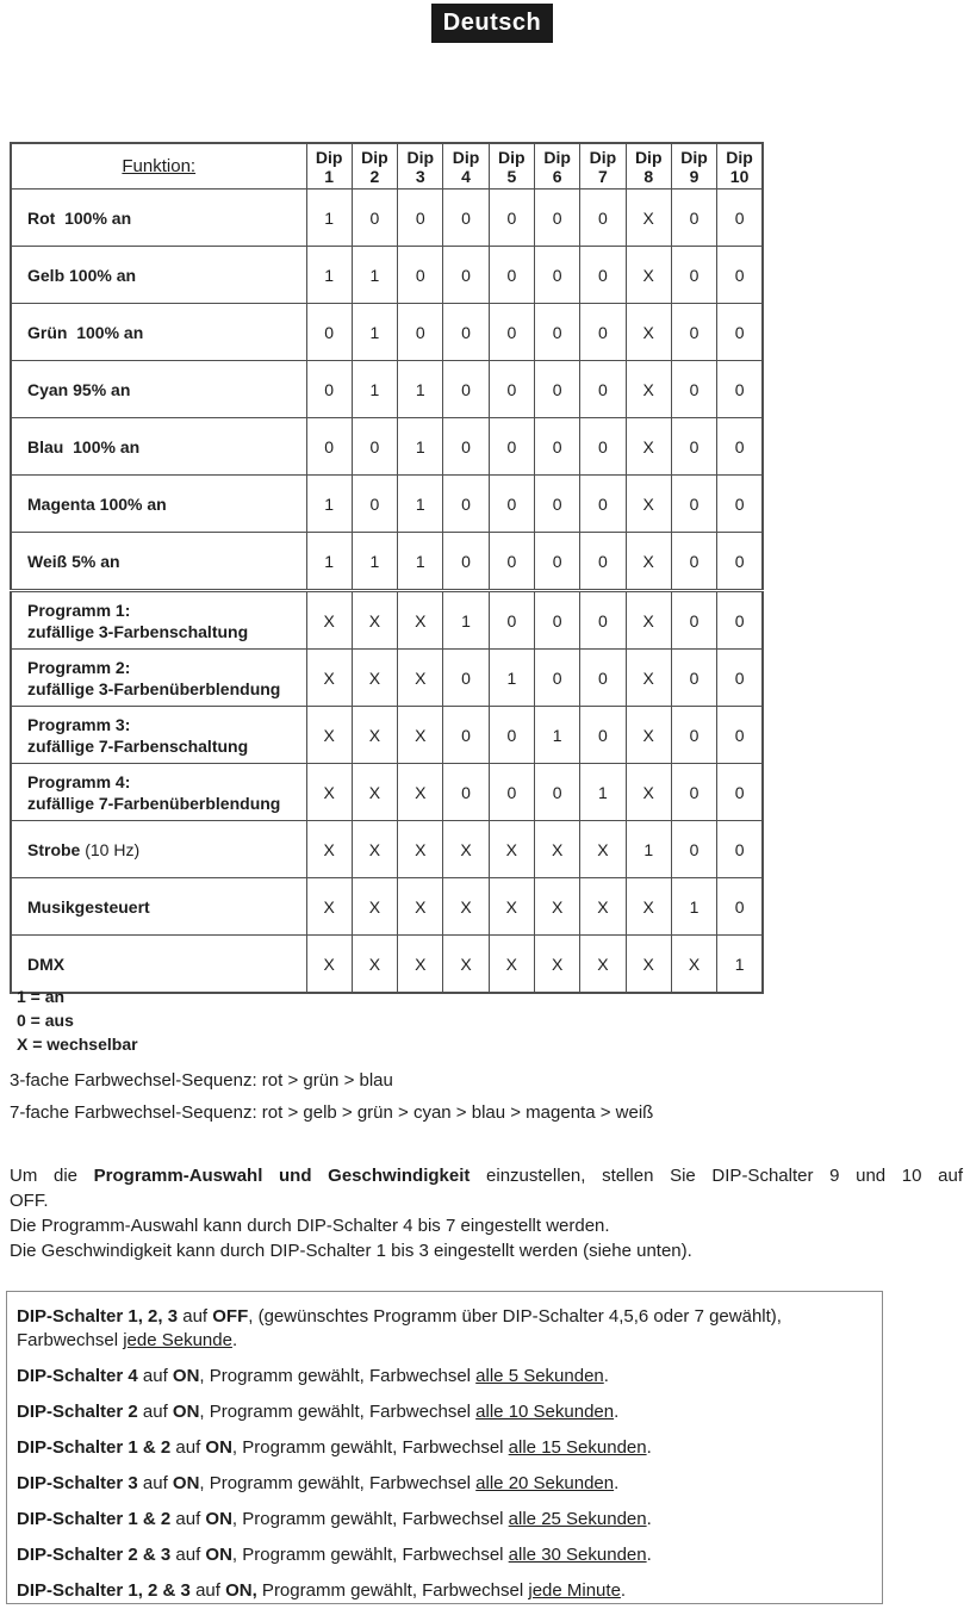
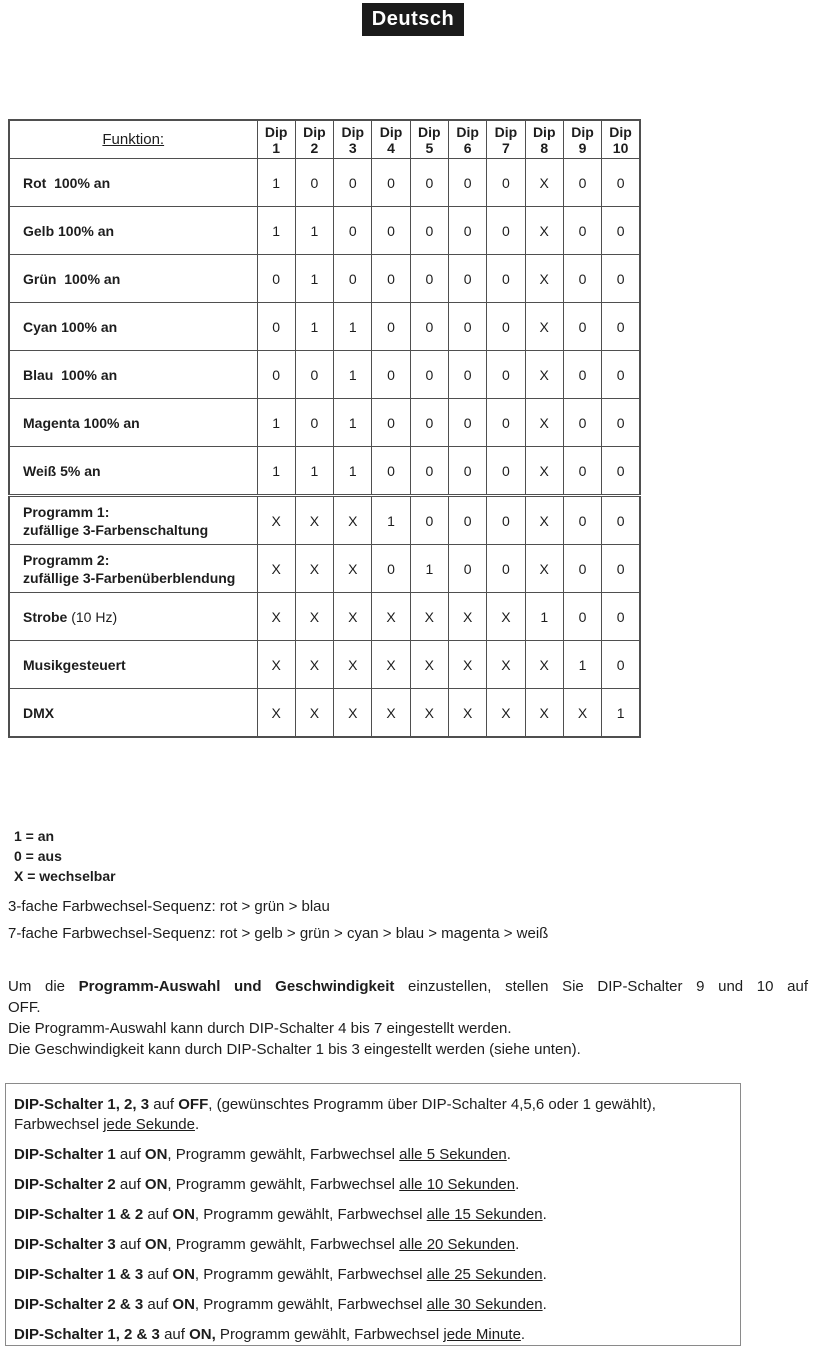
  Deutsch
  Funktion:	Dip1	Dip2	Dip3	Dip4	Dip5	Dip6	Dip7	Dip8	Dip9	Dip10
  Rot 100% an	1	0	0	0	0	0	0	X	0	0
  Gelb 100% an	1	1	0	0	0	0	0	X	0	0
  Grün 100% an	0	1	0	0	0	0	0	X	0	0
- Cyan 95% an	0	1	1	0	0	0	0	X	0	0
+ Cyan 100% an	0	1	1	0	0	0	0	X	0	0
  Blau 100% an	0	0	1	0	0	0	0	X	0	0
  Magenta 100% an	1	0	1	0	0	0	0	X	0	0
  Weiß 5% an	1	1	1	0	0	0	0	X	0	0
  Programm 1:zufällige 3-Farbenschaltung	X	X	X	1	0	0	0	X	0	0
  Programm 2:zufällige 3-Farbenüberblendung	X	X	X	0	1	0	0	X	0	0
- Programm 3:zufällige 7-Farbenschaltung	X	X	X	0	0	1	0	X	0	0
- Programm 4:zufällige 7-Farbenüberblendung	X	X	X	0	0	0	1	X	0	0
  Strobe (10 Hz)	X	X	X	X	X	X	X	1	0	0
  Musikgesteuert	X	X	X	X	X	X	X	X	1	0
  DMX	X	X	X	X	X	X	X	X	X	1
  1 = an
  0 = aus
  X = wechselbar
  3-fache Farbwechsel-Sequenz: rot > grün > blau
  7-fache Farbwechsel-Sequenz: rot > gelb > grün > cyan > blau > magenta > weiß
  Um die Programm-Auswahl und Geschwindigkeit einzustellen, stellen Sie DIP-Schalter 9 und 10 auf
  OFF.
  Die Programm-Auswahl kann durch DIP-Schalter 4 bis 7 eingestellt werden.
  Die Geschwindigkeit kann durch DIP-Schalter 1 bis 3 eingestellt werden (siehe unten).
- DIP-Schalter 1, 2, 3 auf OFF, (gewünschtes Programm über DIP-Schalter 4,5,6 oder 7 gewählt),
+ DIP-Schalter 1, 2, 3 auf OFF, (gewünschtes Programm über DIP-Schalter 4,5,6 oder 1 gewählt),
  Farbwechsel jede Sekunde.
- DIP-Schalter 4 auf ON, Programm gewählt, Farbwechsel alle 5 Sekunden.
+ DIP-Schalter 1 auf ON, Programm gewählt, Farbwechsel alle 5 Sekunden.
  DIP-Schalter 2 auf ON, Programm gewählt, Farbwechsel alle 10 Sekunden.
  DIP-Schalter 1 & 2 auf ON, Programm gewählt, Farbwechsel alle 15 Sekunden.
  DIP-Schalter 3 auf ON, Programm gewählt, Farbwechsel alle 20 Sekunden.
- DIP-Schalter 1 & 2 auf ON, Programm gewählt, Farbwechsel alle 25 Sekunden.
+ DIP-Schalter 1 & 3 auf ON, Programm gewählt, Farbwechsel alle 25 Sekunden.
  DIP-Schalter 2 & 3 auf ON, Programm gewählt, Farbwechsel alle 30 Sekunden.
  DIP-Schalter 1, 2 & 3 auf ON, Programm gewählt, Farbwechsel jede Minute.
